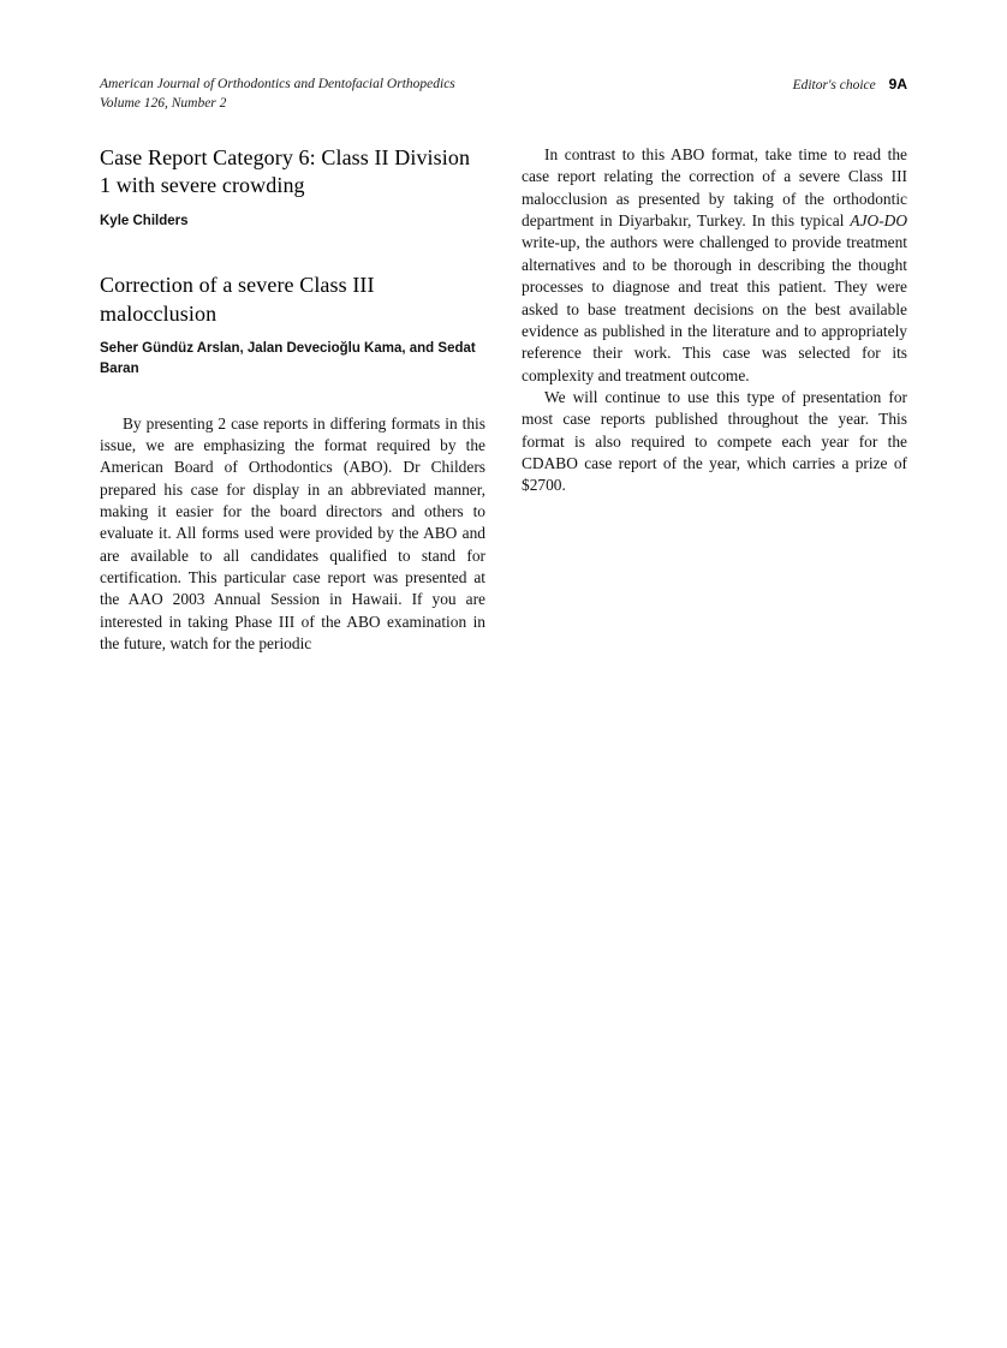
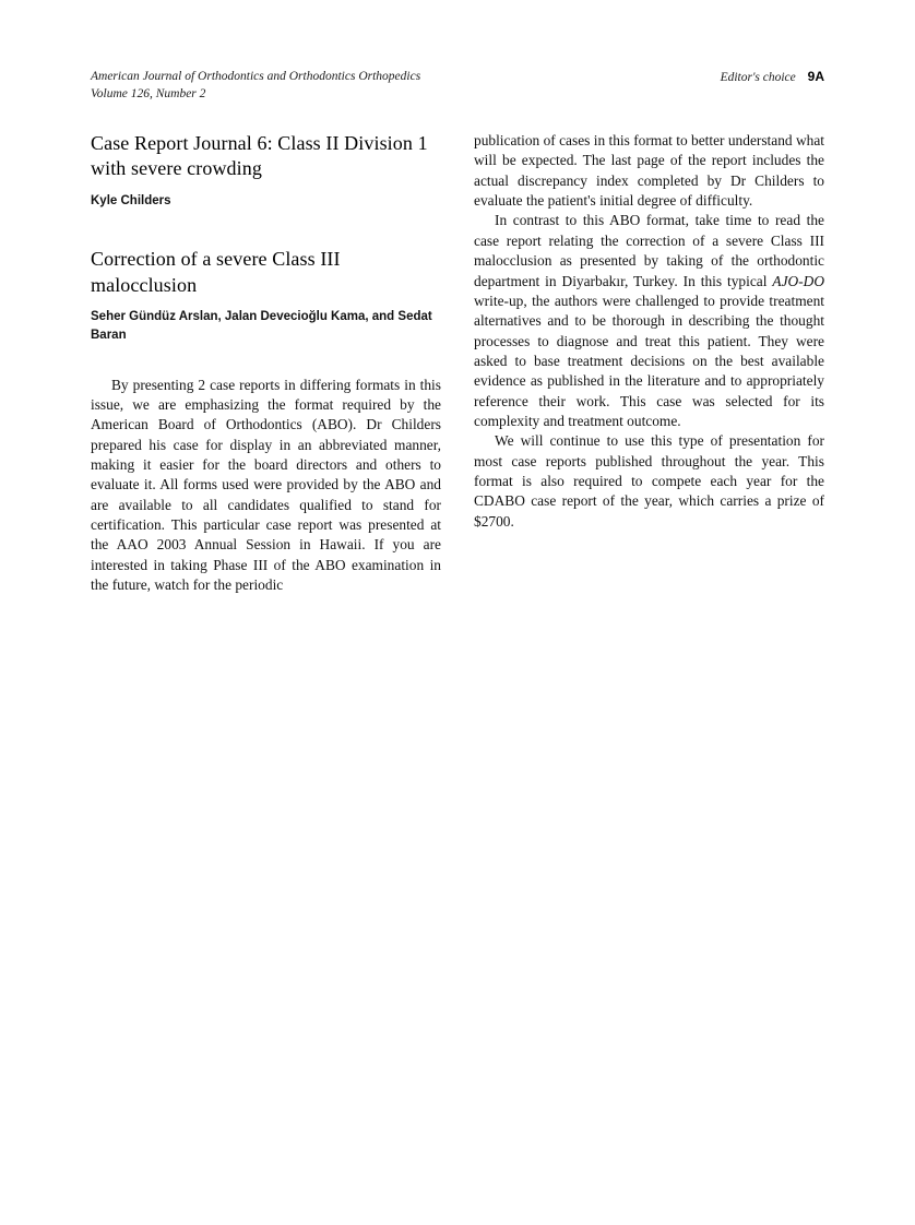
- American Journal of Orthodontics and Dentofacial Orthopedics
+ American Journal of Orthodontics and Orthodontics Orthopedics
  Volume 126, Number 2
  Editor's choice 9A
- Case Report Category 6: Class II Division 1 with severe crowding
+ Case Report Journal 6: Class II Division 1 with severe crowding
  Kyle Childers
  Correction of a severe Class III malocclusion
  Seher Gündüz Arslan, Jalan Devecioğlu Kama, and Sedat Baran
  By presenting 2 case reports in differing formats in this issue, we are emphasizing the format required by the American Board of Orthodontics (ABO). Dr Childers prepared his case for display in an abbreviated manner, making it easier for the board directors and others to evaluate it. All forms used were provided by the ABO and are available to all candidates qualified to stand for certification. This particular case report was presented at the AAO 2003 Annual Session in Hawaii. If you are interested in taking Phase III of the ABO examination in the future, watch for the periodic
+ publication of cases in this format to better understand what will be expected. The last page of the report includes the actual discrepancy index completed by Dr Childers to evaluate the patient's initial degree of difficulty.
  In contrast to this ABO format, take time to read the case report relating the correction of a severe Class III malocclusion as presented by taking of the orthodontic department in Diyarbakır, Turkey. In this typical AJO-DO write-up, the authors were challenged to provide treatment alternatives and to be thorough in describing the thought processes to diagnose and treat this patient. They were asked to base treatment decisions on the best available evidence as published in the literature and to appropriately reference their work. This case was selected for its complexity and treatment outcome.
  We will continue to use this type of presentation for most case reports published throughout the year. This format is also required to compete each year for the CDABO case report of the year, which carries a prize of $2700.
